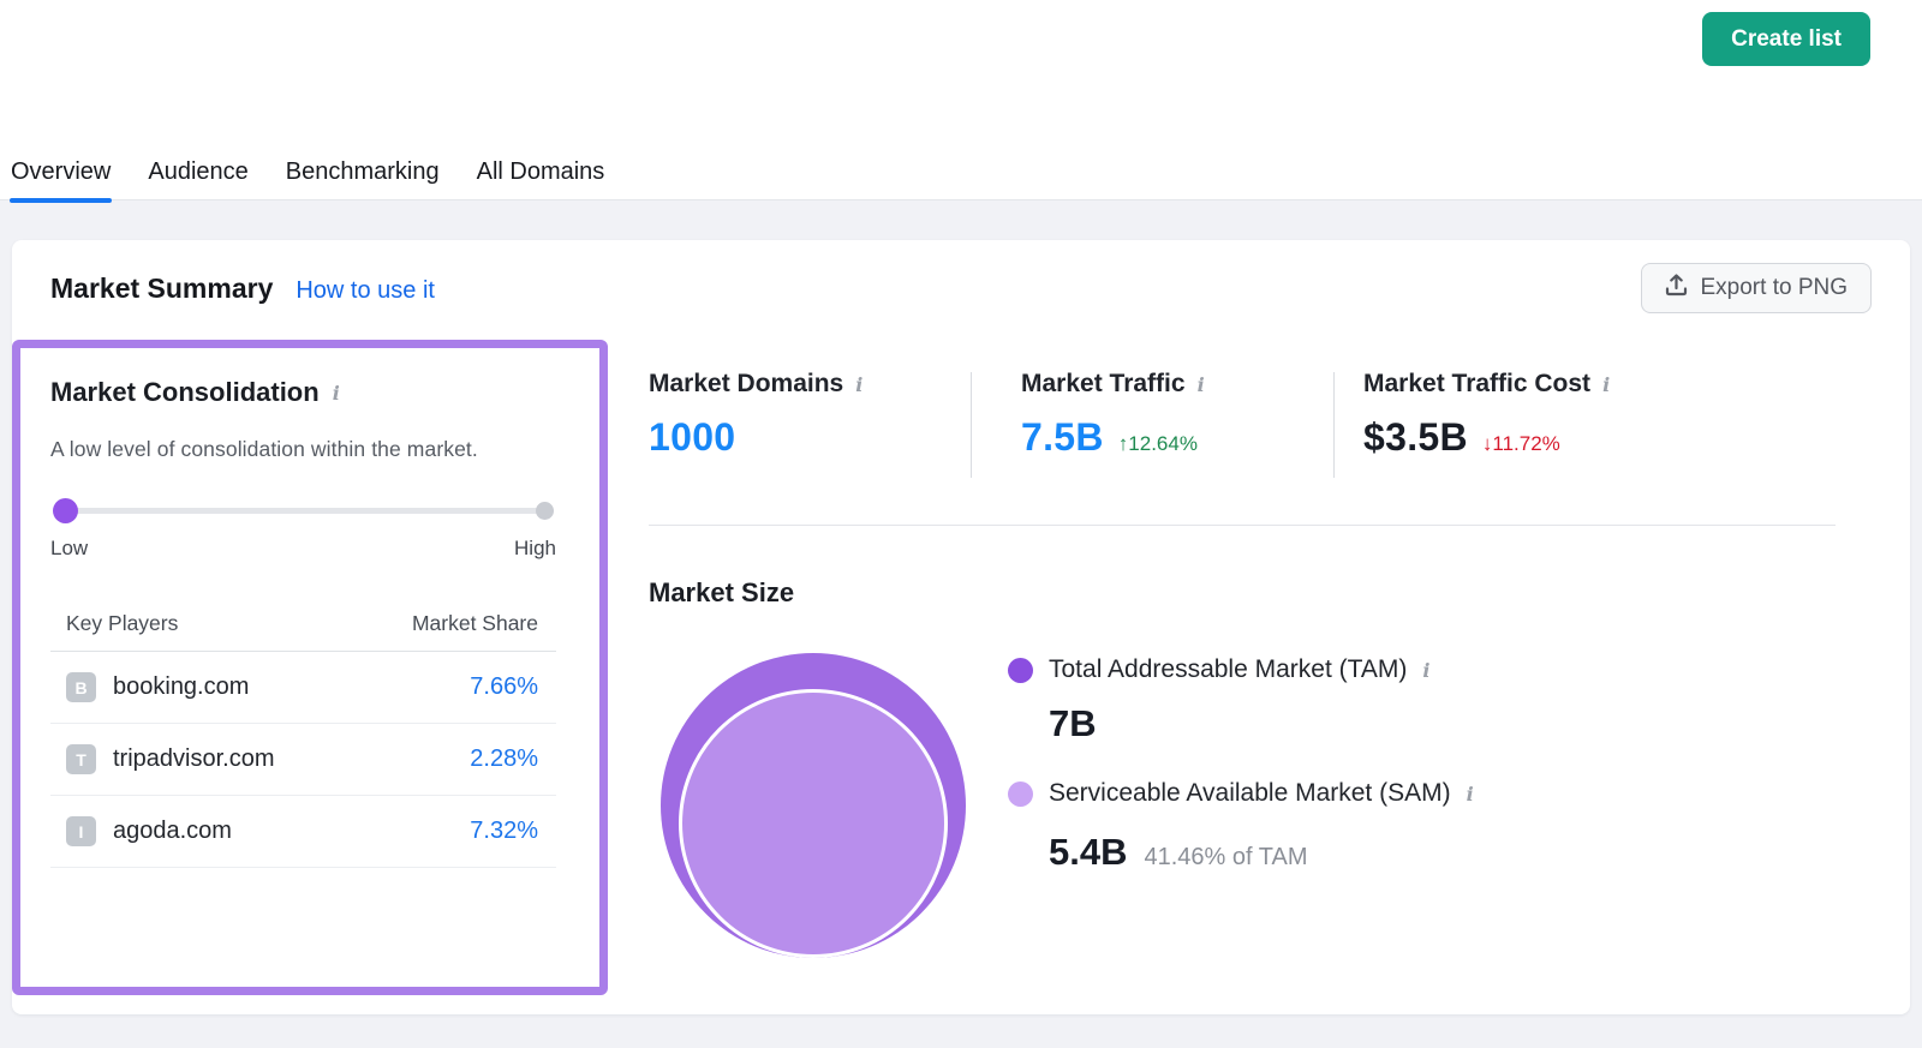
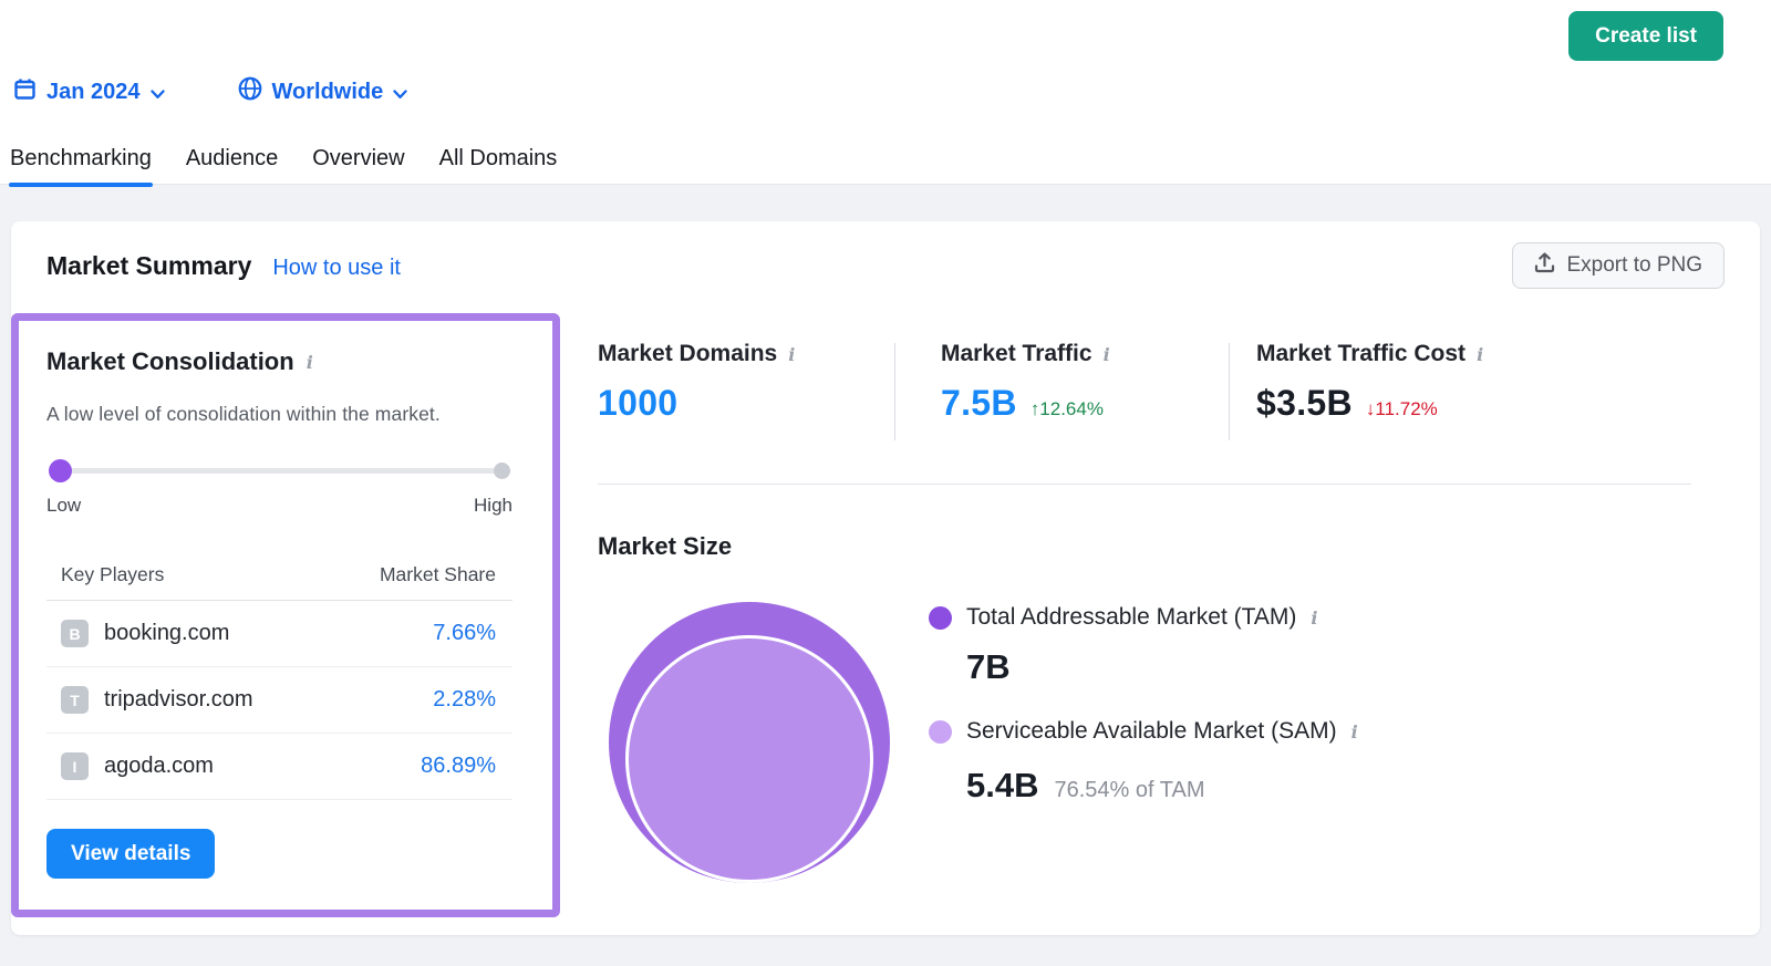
  Create list
+ Jan 2024
+ Worldwide
- Overview
+ Benchmarking
  Audience
- Benchmarking
+ Overview
  All Domains
  Market Summary
  How to use it
  Export to PNG
  Market Consolidation
  i
  A low level of consolidation within the market.
  Low
  High
  Key Players
  Market Share
  B
  booking.com
  7.66%
  T
  tripadvisor.com
  2.28%
  I
  agoda.com
- 7.32%
+ 86.89%
+ View details
  Market Domains
  i
  1000
  Market Traffic
  i
  7.5B
  ↑12.64%
  Market Traffic Cost
  i
  $3.5B
  ↓11.72%
  Market Size
  Total Addressable Market (TAM)
  i
  7B
  Serviceable Available Market (SAM)
  i
  5.4B
- 41.46% of TAM
+ 76.54% of TAM
